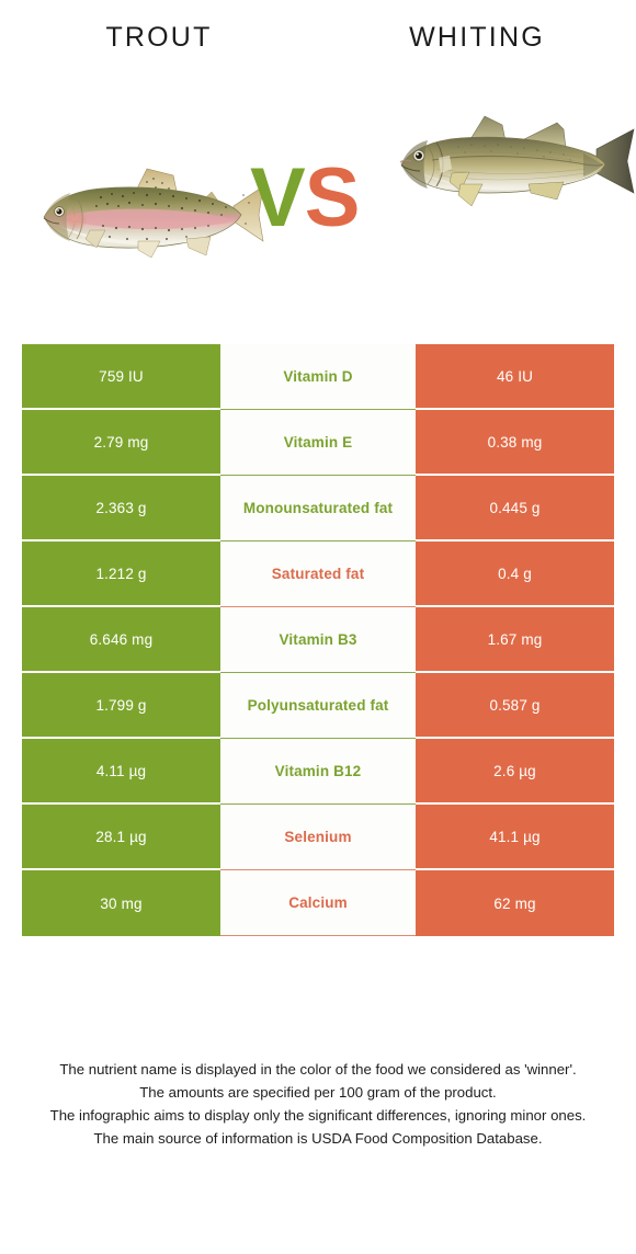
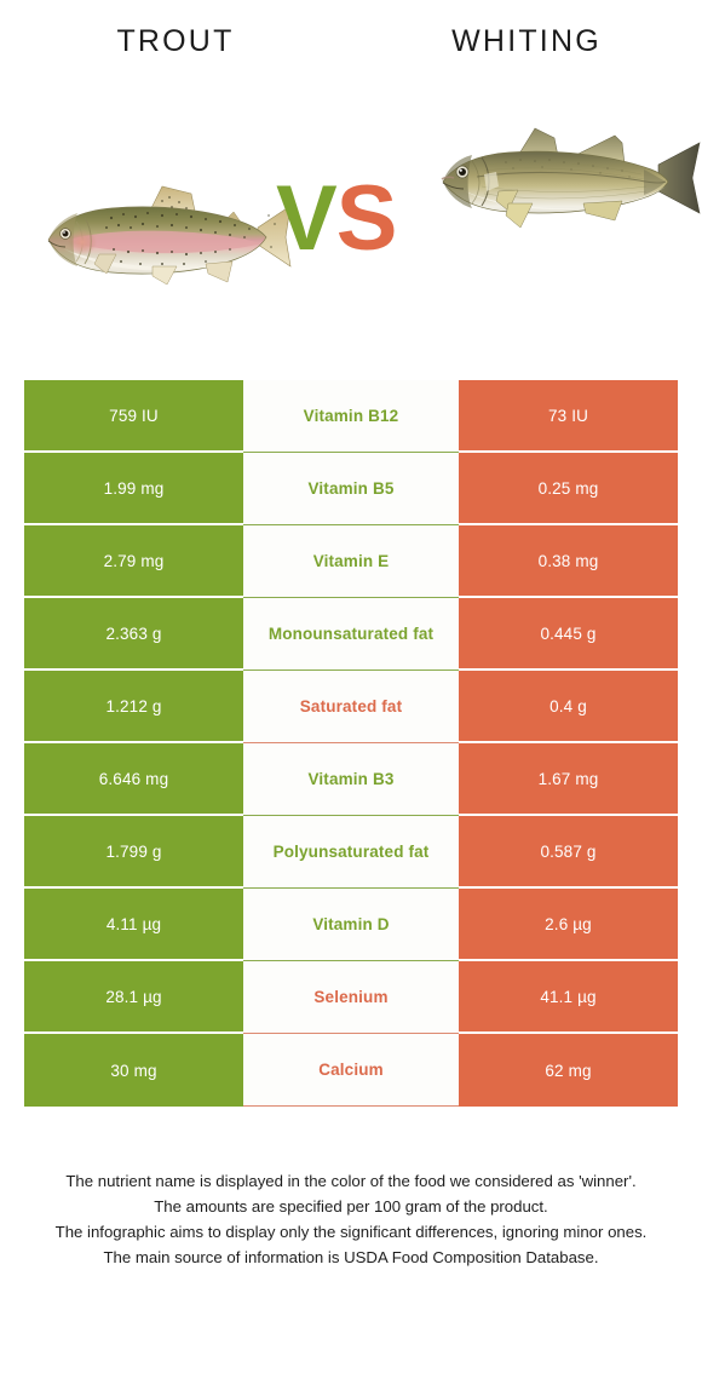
  TROUT
  WHITING
  VS
  759 IU
- Vitamin D
+ Vitamin B12
- 46 IU
+ 73 IU
+ 1.99 mg
+ Vitamin B5
+ 0.25 mg
  2.79 mg
  Vitamin E
  0.38 mg
  2.363 g
  Monounsaturated fat
  0.445 g
  1.212 g
  Saturated fat
  0.4 g
  6.646 mg
  Vitamin B3
  1.67 mg
  1.799 g
  Polyunsaturated fat
  0.587 g
  4.11 µg
- Vitamin B12
+ Vitamin D
  2.6 µg
  28.1 µg
  Selenium
  41.1 µg
  30 mg
  Calcium
  62 mg
  The nutrient name is displayed in the color of the food we considered as 'winner'.
  The amounts are specified per 100 gram of the product.
  The infographic aims to display only the significant differences, ignoring minor ones.
  The main source of information is USDA Food Composition Database.
